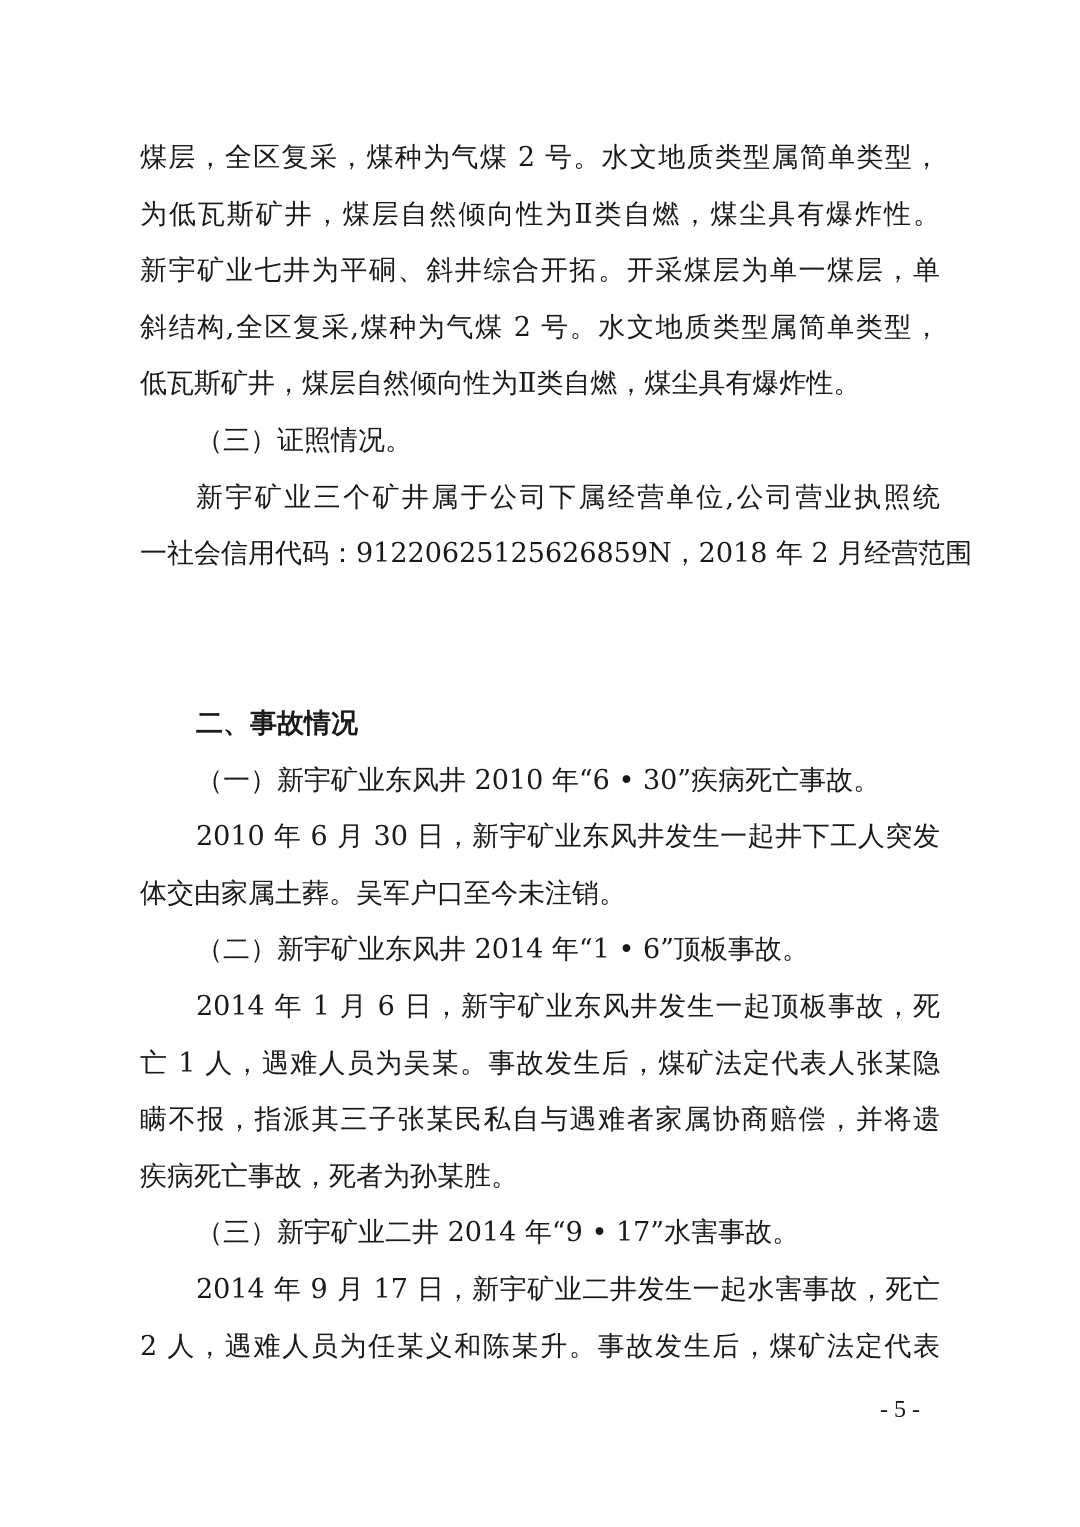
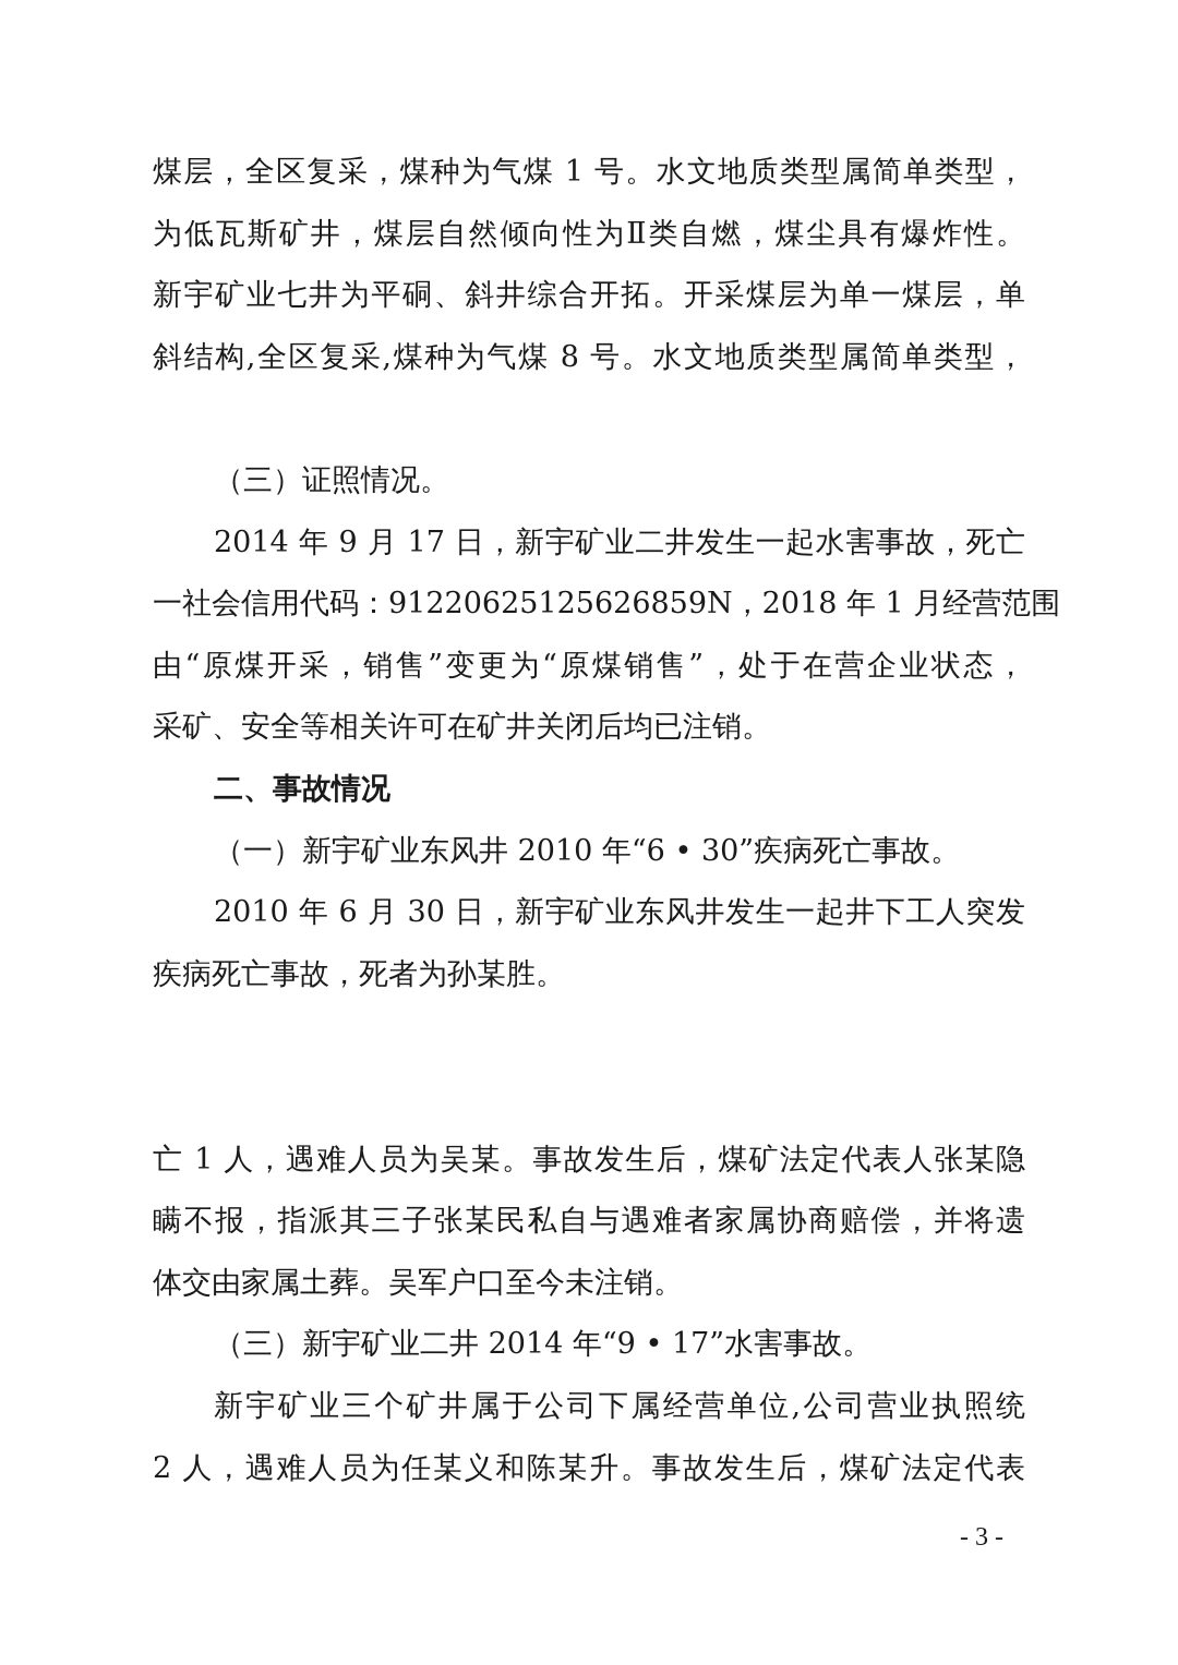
- 煤层，全区复采，煤种为气煤 2 号。水文地质类型属简单类型，
+ 煤层，全区复采，煤种为气煤 1 号。水文地质类型属简单类型，
  为低瓦斯矿井，煤层自然倾向性为Ⅱ类自燃，煤尘具有爆炸性。
  新宇矿业七井为平硐、斜井综合开拓。开采煤层为单一煤层，单
- 斜结构,全区复采,煤种为气煤 2 号。水文地质类型属简单类型，
+ 斜结构,全区复采,煤种为气煤 8 号。水文地质类型属简单类型，
- 低瓦斯矿井，煤层自然倾向性为Ⅱ类自燃，煤尘具有爆炸性。
  （三）证照情况。
- 新宇矿业三个矿井属于公司下属经营单位,公司营业执照统
+ 2014 年 9 月 17 日，新宇矿业二井发生一起水害事故，死亡
- 一社会信用代码：91220625125626859N，2018 年 2 月经营范围
+ 一社会信用代码：91220625125626859N，2018 年 1 月经营范围
+ 由“原煤开采，销售”变更为“原煤销售”，处于在营企业状态，
+ 采矿、安全等相关许可在矿井关闭后均已注销。
  二、事故情况
  （一）新宇矿业东风井 2010 年“6 • 30”疾病死亡事故。
  2010 年 6 月 30 日，新宇矿业东风井发生一起井下工人突发
- 体交由家属土葬。吴军户口至今未注销。
+ 疾病死亡事故，死者为孙某胜。
- （二）新宇矿业东风井 2014 年“1 • 6”顶板事故。
- 2014 年 1 月 6 日，新宇矿业东风井发生一起顶板事故，死
  亡 1 人，遇难人员为吴某。事故发生后，煤矿法定代表人张某隐
  瞒不报，指派其三子张某民私自与遇难者家属协商赔偿，并将遗
- 疾病死亡事故，死者为孙某胜。
+ 体交由家属土葬。吴军户口至今未注销。
  （三）新宇矿业二井 2014 年“9 • 17”水害事故。
- 2014 年 9 月 17 日，新宇矿业二井发生一起水害事故，死亡
+ 新宇矿业三个矿井属于公司下属经营单位,公司营业执照统
  2 人，遇难人员为任某义和陈某升。事故发生后，煤矿法定代表
- - 5 -
+ - 3 -
